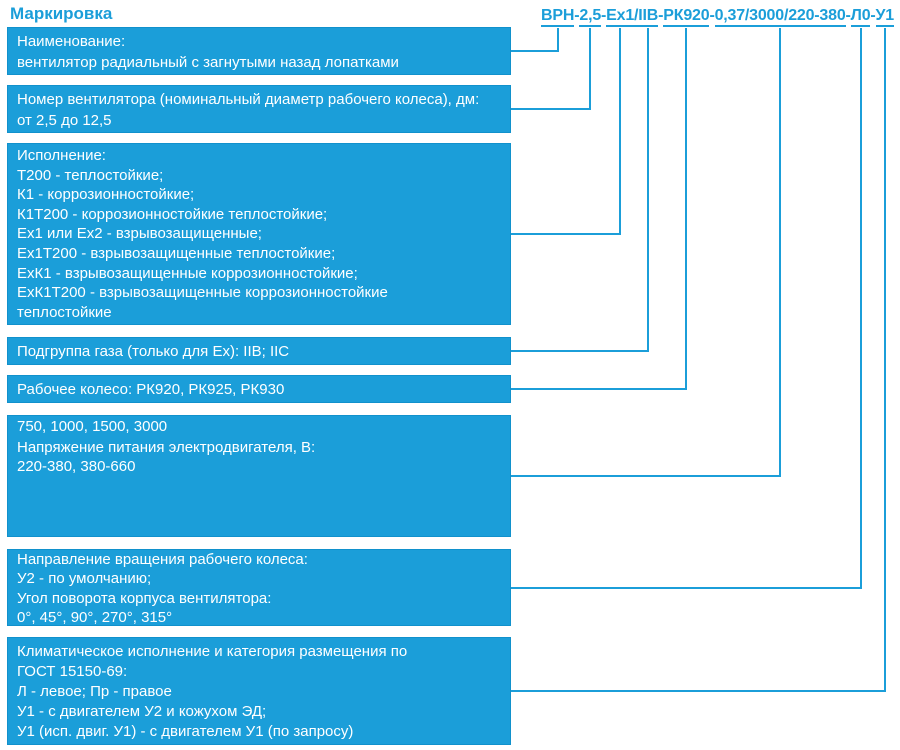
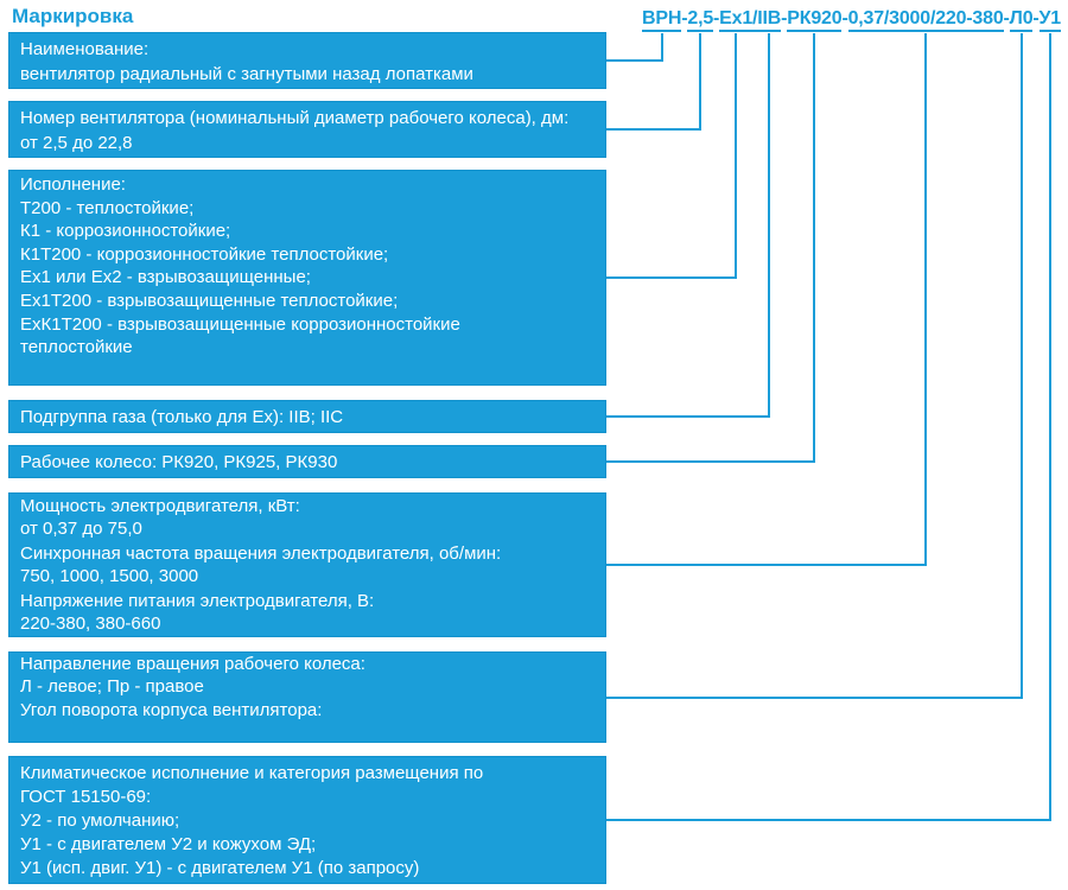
  Маркировка
  ВРН-2,5-Ex1/IIВ-РК920-0,37/3000/220-380-Л0-У1
  Наименование:
  вентилятор радиальный с загнутыми назад лопатками
  Номер вентилятора (номинальный диаметр рабочего колеса), дм:
- от 2,5 до 12,5
+ от 2,5 до 22,8
  Исполнение:
  Т200 - теплостойкие;
  К1 - коррозионностойкие;
  К1Т200 - коррозионностойкие теплостойкие;
  Ex1 или Ex2 - взрывозащищенные;
  Ex1Т200 - взрывозащищенные теплостойкие;
- ExК1 - взрывозащищенные коррозионностойкие;
  ExК1Т200 - взрывозащищенные коррозионностойкие
  теплостойкие
  Подгруппа газа (только для Ex): IIВ; IIС
  Рабочее колесо: РК920, РК925, РК930
+ Мощность электродвигателя, кВт:
+ от 0,37 до 75,0
+ Синхронная частота вращения электродвигателя, об/мин:
  750, 1000, 1500, 3000
  Напряжение питания электродвигателя, В:
  220-380, 380-660
  Направление вращения рабочего колеса:
- У2 - по умолчанию;
+ Л - левое; Пр - правое
  Угол поворота корпуса вентилятора:
- 0°, 45°, 90°, 270°, 315°
  Климатическое исполнение и категория размещения по
  ГОСТ 15150-69:
- Л - левое; Пр - правое
+ У2 - по умолчанию;
  У1 - с двигателем У2 и кожухом ЭД;
  У1 (исп. двиг. У1) - с двигателем У1 (по запросу)
